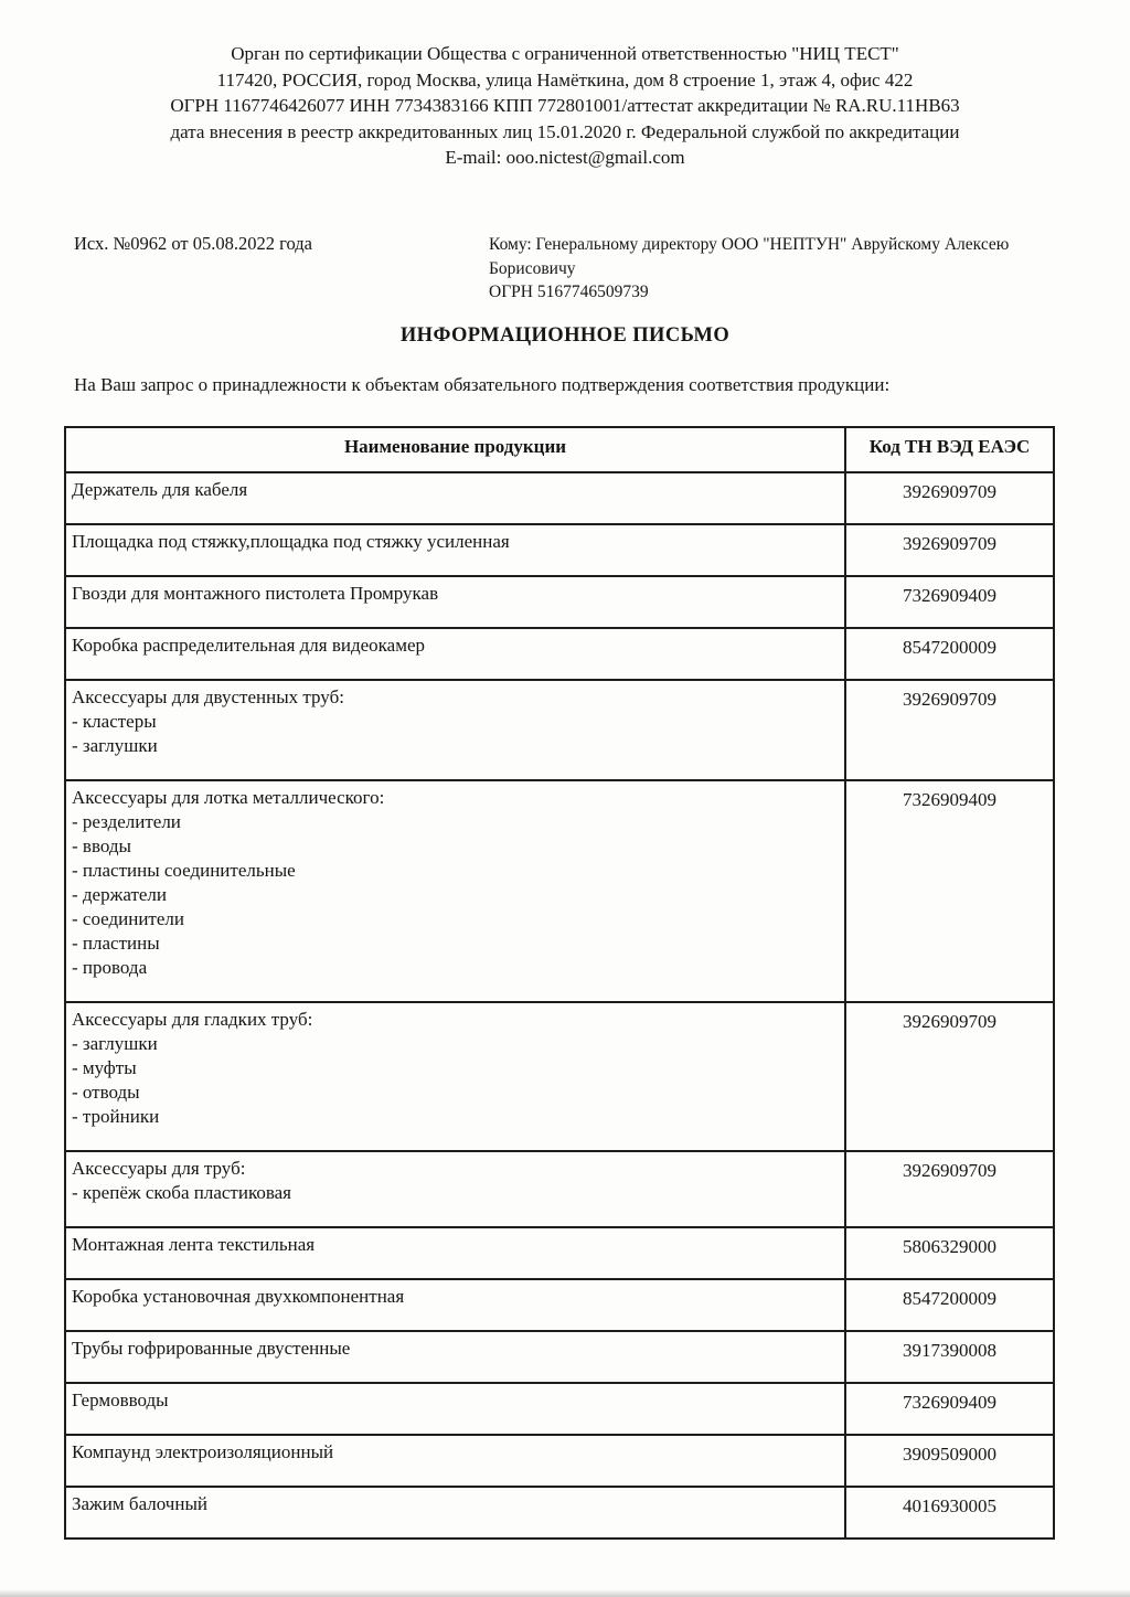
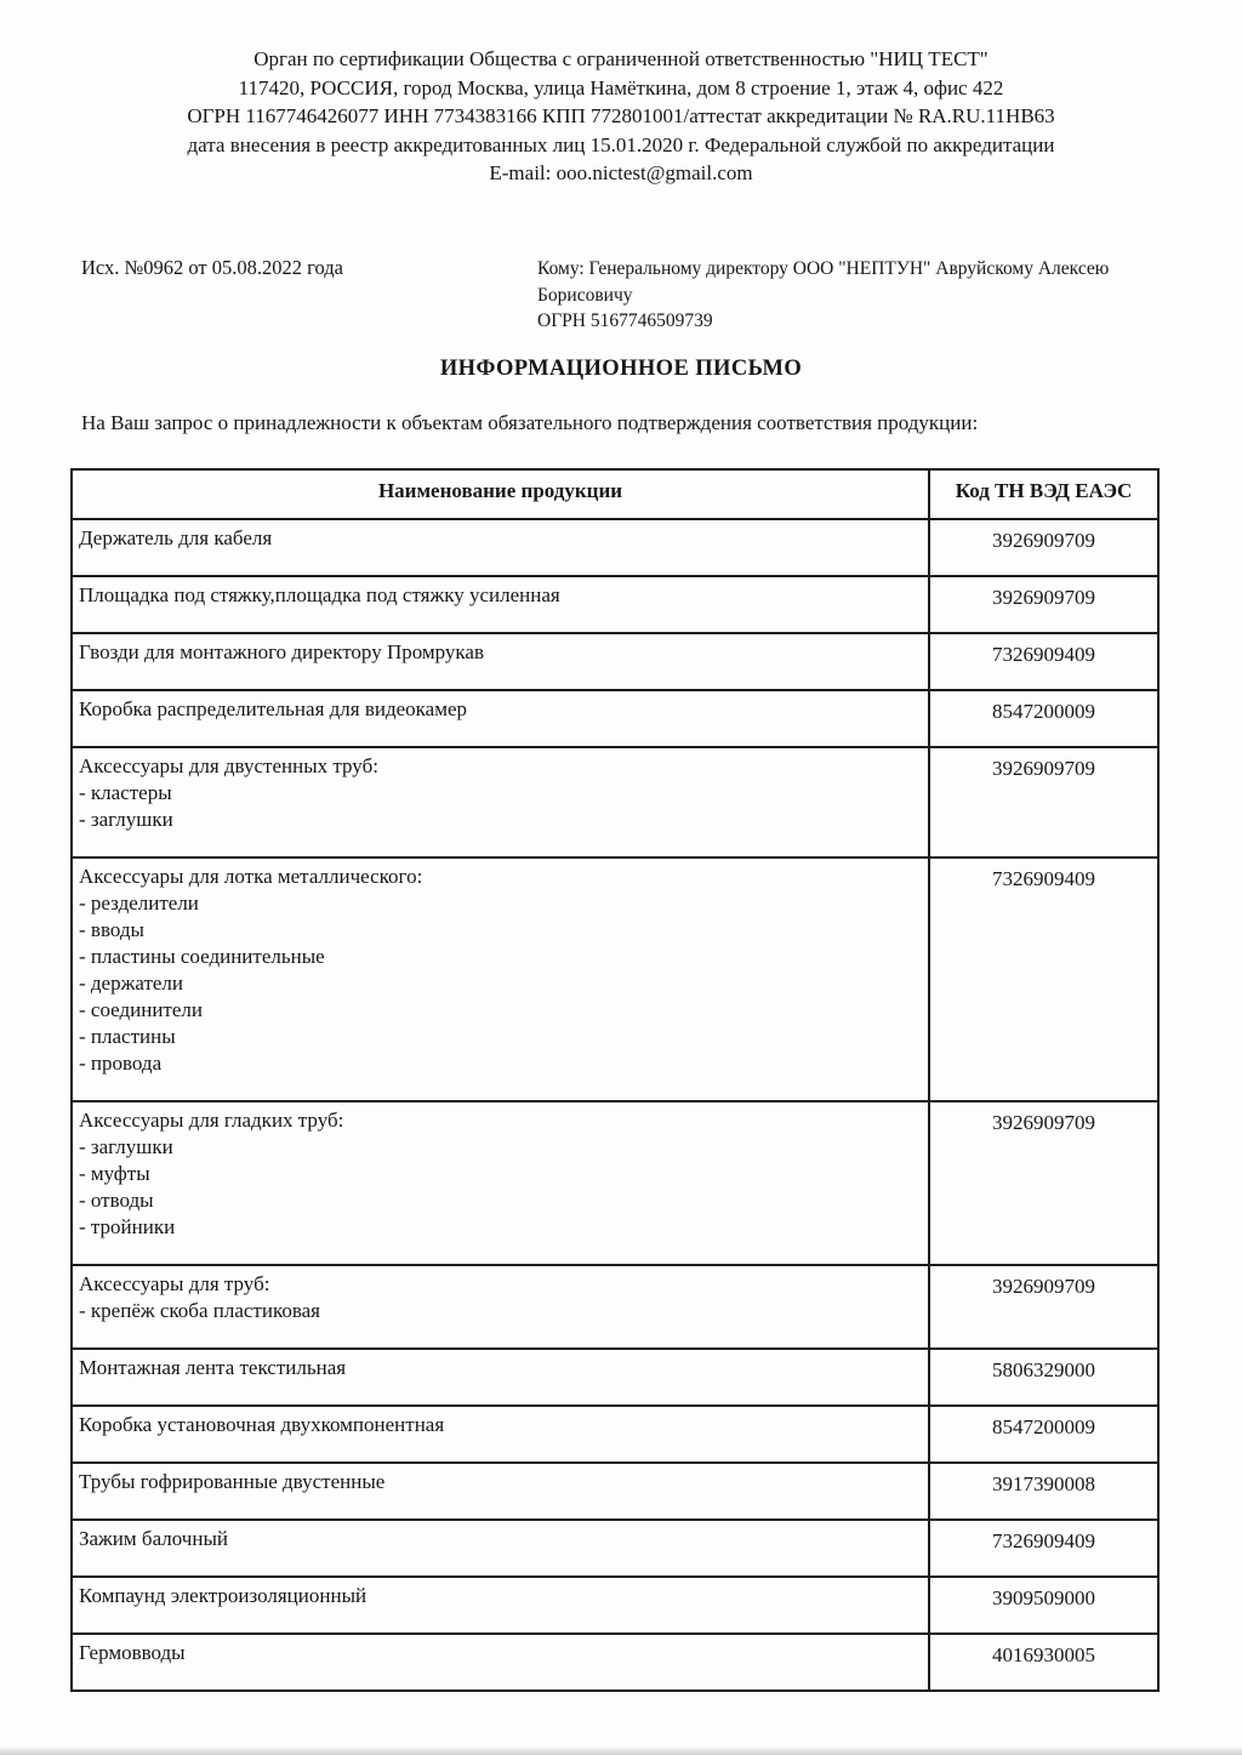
  Орган по сертификации Общества с ограниченной ответственностью "НИЦ ТЕСТ"
  117420, РОССИЯ, город Москва, улица Намёткина, дом 8 строение 1, этаж 4, офис 422
  ОГРН 1167746426077 ИНН 7734383166 КПП 772801001/аттестат аккредитации № RA.RU.11НВ63
  дата внесения в реестр аккредитованных лиц 15.01.2020 г. Федеральной службой по аккредитации
  E-mail: ooo.nictest@gmail.com
  Исх. №0962 от 05.08.2022 года
  Кому: Генеральному директору ООО "НЕПТУН" Авруйскому Алексею Борисовичу
  ОГРН 5167746509739
  ИНФОРМАЦИОННОЕ ПИСЬМО
  На Ваш запрос о принадлежности к объектам обязательного подтверждения соответствия продукции:
  Наименование продукции	Код ТН ВЭД ЕАЭС
  Держатель для кабеля	3926909709
  Площадка под стяжку,площадка под стяжку усиленная	3926909709
- Гвозди для монтажного пистолета Промрукав	7326909409
+ Гвозди для монтажного директору Промрукав	7326909409
  Коробка распределительная для видеокамер	8547200009
  Аксессуары для двустенных труб: - кластеры - заглушки	3926909709
  Аксессуары для лотка металлического: - резделители - вводы - пластины соединительные - держатели - соединители - пластины - провода	7326909409
  Аксессуары для гладких труб: - заглушки - муфты - отводы - тройники	3926909709
  Аксессуары для труб: - крепёж скоба пластиковая	3926909709
  Монтажная лента текстильная	5806329000
  Коробка установочная двухкомпонентная	8547200009
  Трубы гофрированные двустенные	3917390008
- Гермовводы	7326909409
+ Зажим балочный	7326909409
  Компаунд электроизоляционный	3909509000
- Зажим балочный	4016930005
+ Гермовводы	4016930005
